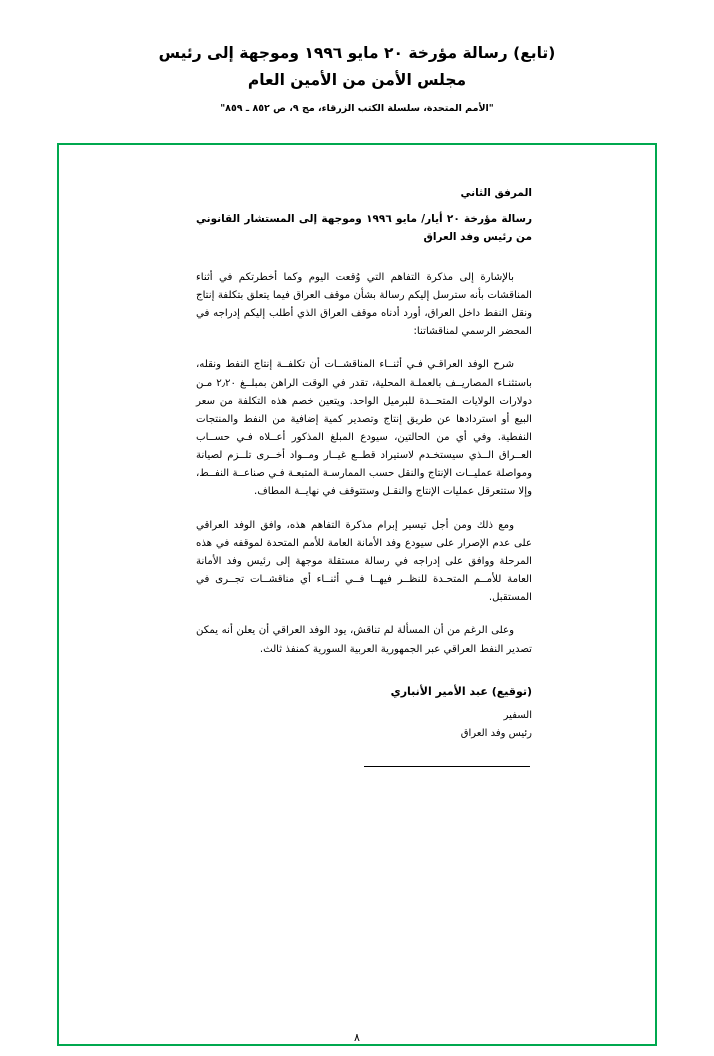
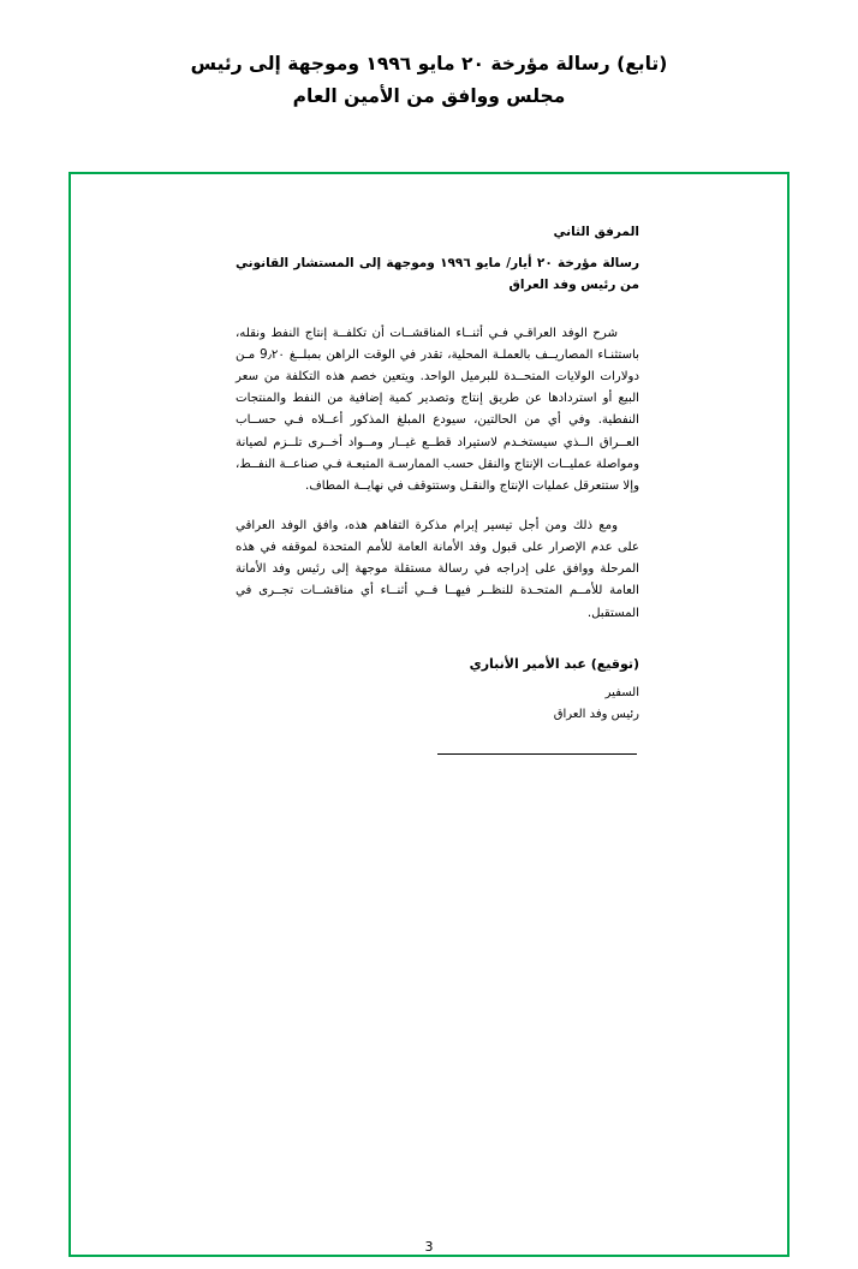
  (تابع) رسالة مؤرخة ٢٠ مايو ١٩٩٦ وموجهة إلى رئيس
- مجلس الأمن من الأمين العام
+ مجلس ووافق من الأمين العام
- "الأمم المتحدة، سلسلة الكتب الزرقاء، مج ٩، ص ٨٥٢ ـ ٨٥٩"
  المرفق الثاني
  رسالة مؤرخة ٢٠ أيار/ مايو ١٩٩٦ وموجهة إلى المستشار القانوني من رئيس وفد العراق
- بالإشارة إلى مذكرة التفاهم التي وُقعت اليوم وكما أخطرتكم في أثناء المناقشات بأنه سترسل إليكم رسالة بشأن موقف العراق فيما يتعلق بتكلفة إنتاج ونقل النفط داخل العراق، أورد أدناه موقف العراق الذي أطلب إليكم إدراجه في المحضر الرسمي لمناقشاتنا:
- شرح الوفد العراقـي فـي أثنــاء المناقشــات أن تكلفــة إنتاج النفط ونقله، باستثنـاء المصاريــف بالعملـة المحلية، تقدر في الوقت الراهن بمبلــغ ٢٫٢٠ مـن دولارات الولايات المتحــدة للبرميل الواحد. ويتعين خصم هذه التكلفة من سعر البيع أو استردادها عن طريق إنتاج وتصدير كمية إضافية من النفط والمنتجات النفطية. وفي أي من الحالتين، سيودع المبلغ المذكور أعــلاه فـي حســاب العــراق الــذي سيستخـدم لاستيراد قطــع غيــار ومــواد أخــرى تلــزم لصيانة ومواصلة عمليــات الإنتاج والنقل حسب الممارسـة المتبعـة فـي صناعــة النفــط، وإلا ستتعرقل عمليات الإنتاج والنقـل وستتوقف في نهايــة المطاف.
+ شرح الوفد العراقـي فـي أثنــاء المناقشــات أن تكلفــة إنتاج النفط ونقله، باستثنـاء المصاريــف بالعملـة المحلية، تقدر في الوقت الراهن بمبلــغ 9٫٢٠ مـن دولارات الولايات المتحــدة للبرميل الواحد. ويتعين خصم هذه التكلفة من سعر البيع أو استردادها عن طريق إنتاج وتصدير كمية إضافية من النفط والمنتجات النفطية. وفي أي من الحالتين، سيودع المبلغ المذكور أعــلاه فـي حســاب العــراق الــذي سيستخـدم لاستيراد قطــع غيــار ومــواد أخــرى تلــزم لصيانة ومواصلة عمليــات الإنتاج والنقل حسب الممارسـة المتبعـة فـي صناعــة النفــط، وإلا ستتعرقل عمليات الإنتاج والنقـل وستتوقف في نهايــة المطاف.
- ومع ذلك ومن أجل تيسير إبرام مذكرة التفاهم هذه، وافق الوفد العراقي على عدم الإصرار على سيودع وفد الأمانة العامة للأمم المتحدة لموقفه في هذه المرحلة ووافق على إدراجه في رسالة مستقلة موجهة إلى رئيس وفد الأمانة العامة للأمــم المتحـدة للنظــر فيهــا فــي أثنــاء أي مناقشــات تجــرى في المستقبل.
+ ومع ذلك ومن أجل تيسير إبرام مذكرة التفاهم هذه، وافق الوفد العراقي على عدم الإصرار على قبول وفد الأمانة العامة للأمم المتحدة لموقفه في هذه المرحلة ووافق على إدراجه في رسالة مستقلة موجهة إلى رئيس وفد الأمانة العامة للأمــم المتحـدة للنظــر فيهــا فــي أثنــاء أي مناقشــات تجــرى في المستقبل.
- وعلى الرغم من أن المسألة لم تناقش، يود الوفد العراقي أن يعلن أنه يمكن تصدير النفط العراقي عبر الجمهورية العربية السورية كمنفذ ثالث.
  (توقيع) عبد الأمير الأنباري
  السفير
  رئيس وفد العراق
- ٨
+ 3
